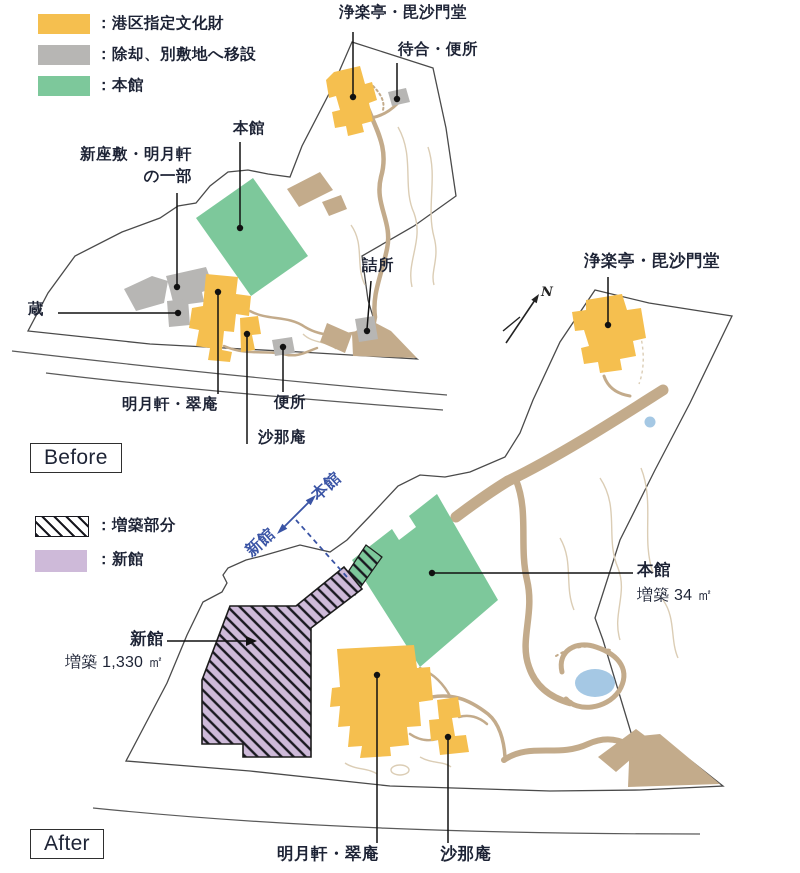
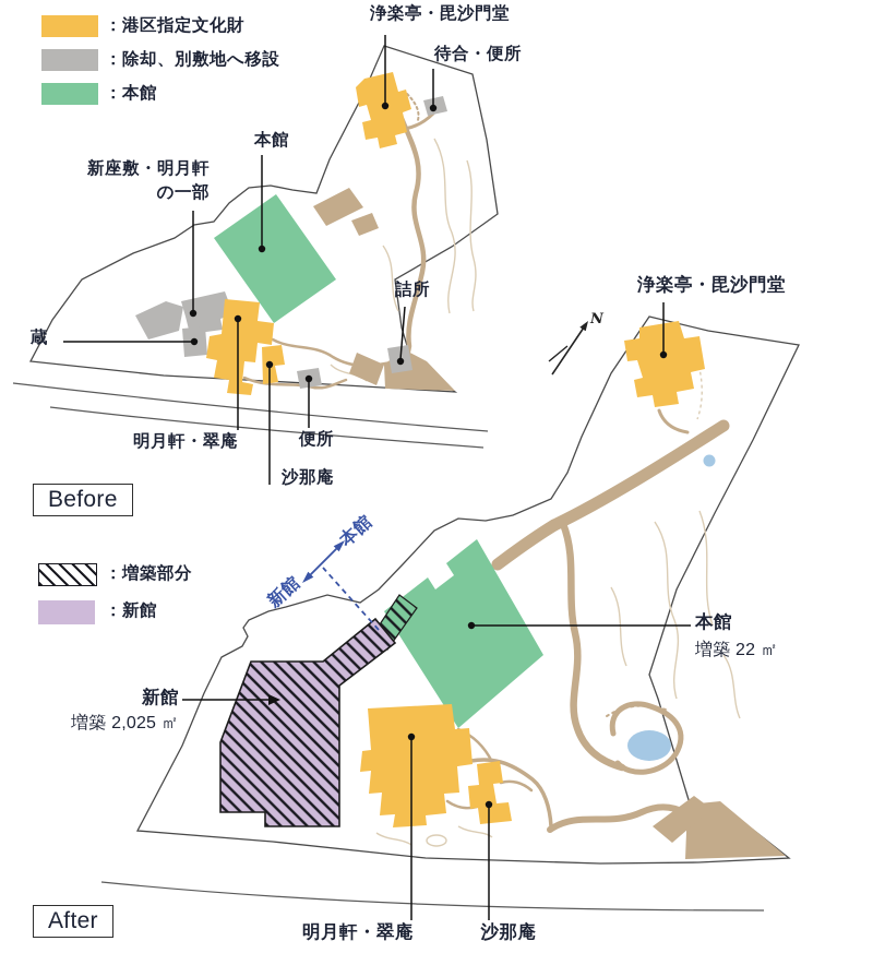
  ：港区指定文化財
  ：除却、別敷地へ移設
  ：本館
  ：増築部分
  ：新館
  浄楽亭・毘沙門堂
  待合・便所
  本館
  新座敷・明月軒
  の一部
  蔵
  明月軒・翠庵
  便所
  沙那庵
  詰所
  Before
  浄楽亭・毘沙門堂
  本館
- 増築 34 ㎡
+ 増築 22 ㎡
  新館
- 増築 1,330 ㎡
+ 増築 2,025 ㎡
  明月軒・翠庵
  沙那庵
  After
  N
